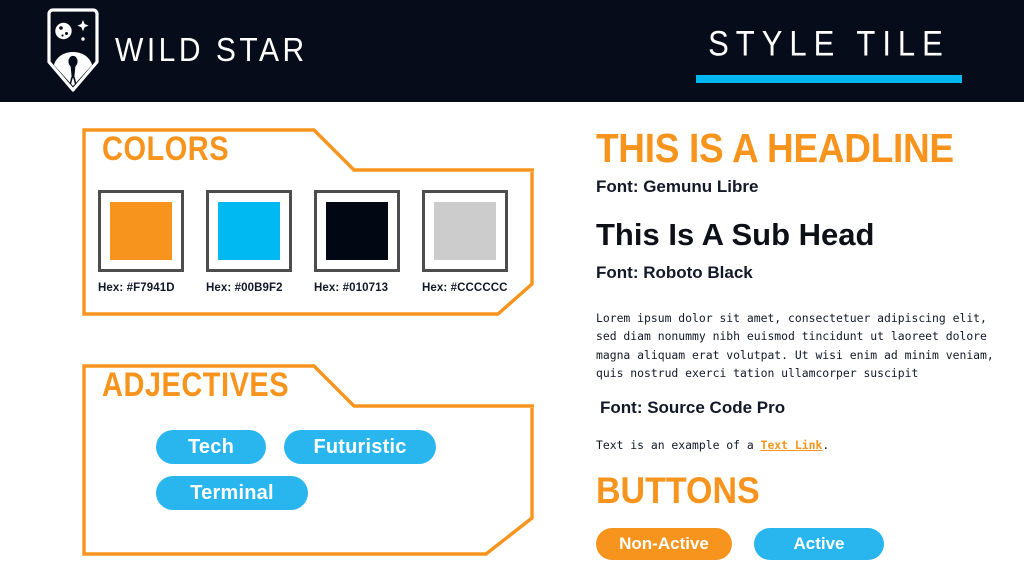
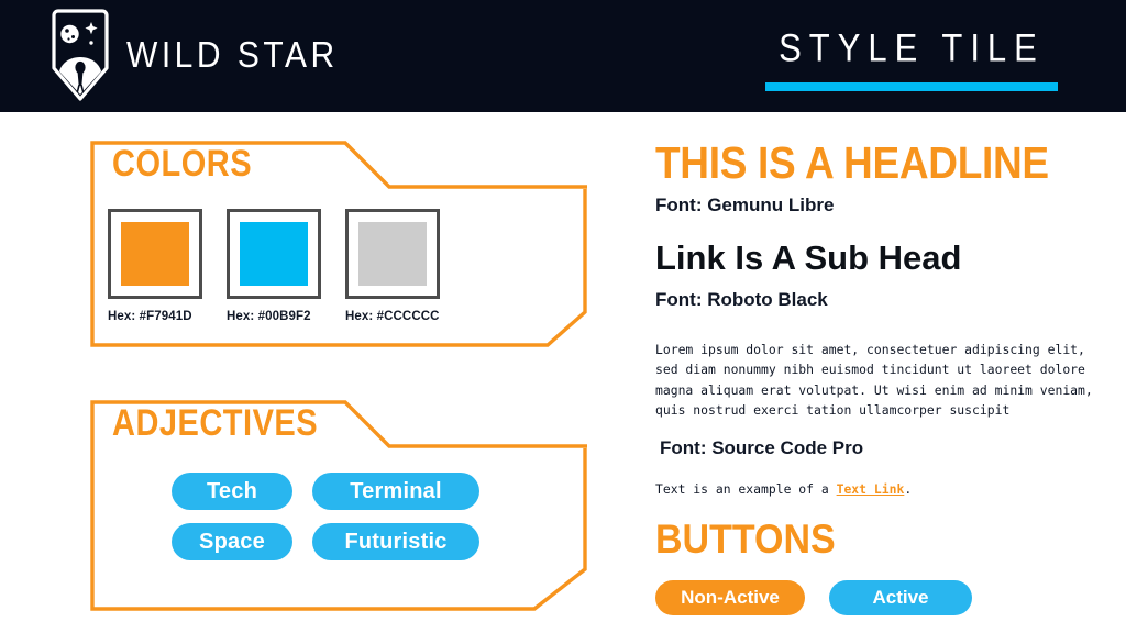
  WILD STAR
  STYLE TILE
  COLORS
  Hex: #F7941D
  Hex: #00B9F2
- Hex: #010713
  Hex: #CCCCCC
  ADJECTIVES
  Tech
- Futuristic
+ Terminal
+ Space
- Terminal
+ Futuristic
  THIS IS A HEADLINE
  Font: Gemunu Libre
- This Is A Sub Head
+ Link Is A Sub Head
  Font: Roboto Black
  Lorem ipsum dolor sit amet, consectetuer adipiscing elit, sed diam nonummy nibh euismod tincidunt ut laoreet dolore magna aliquam erat volutpat. Ut wisi enim ad minim veniam, quis nostrud exerci tation ullamcorper suscipit
  Font: Source Code Pro
  Text is an example of a Text Link.
  BUTTONS
  Non-Active
  Active
